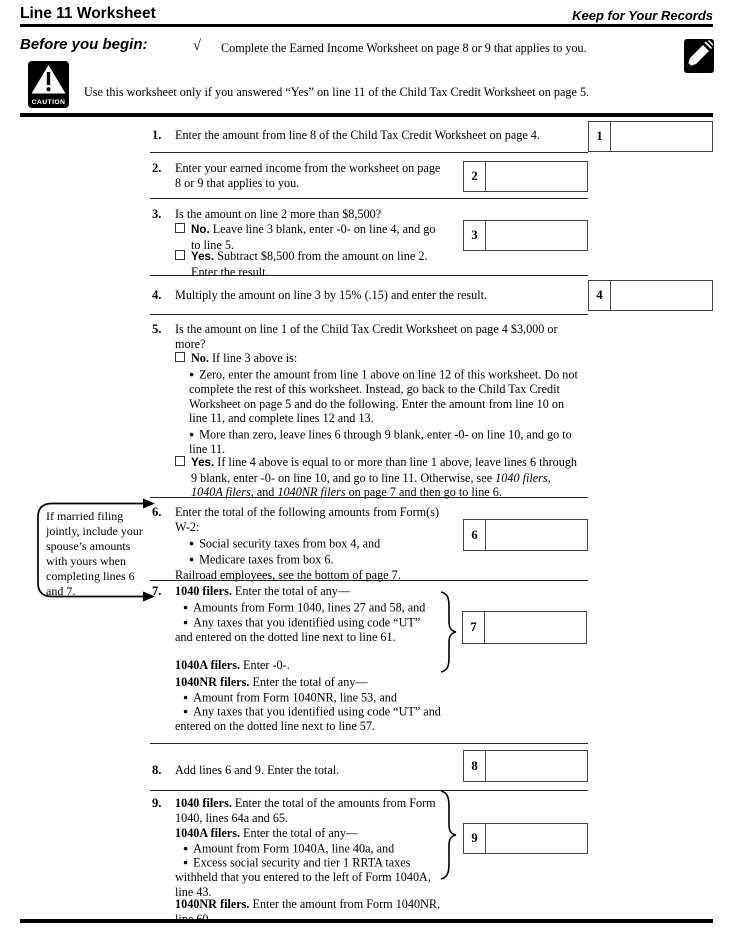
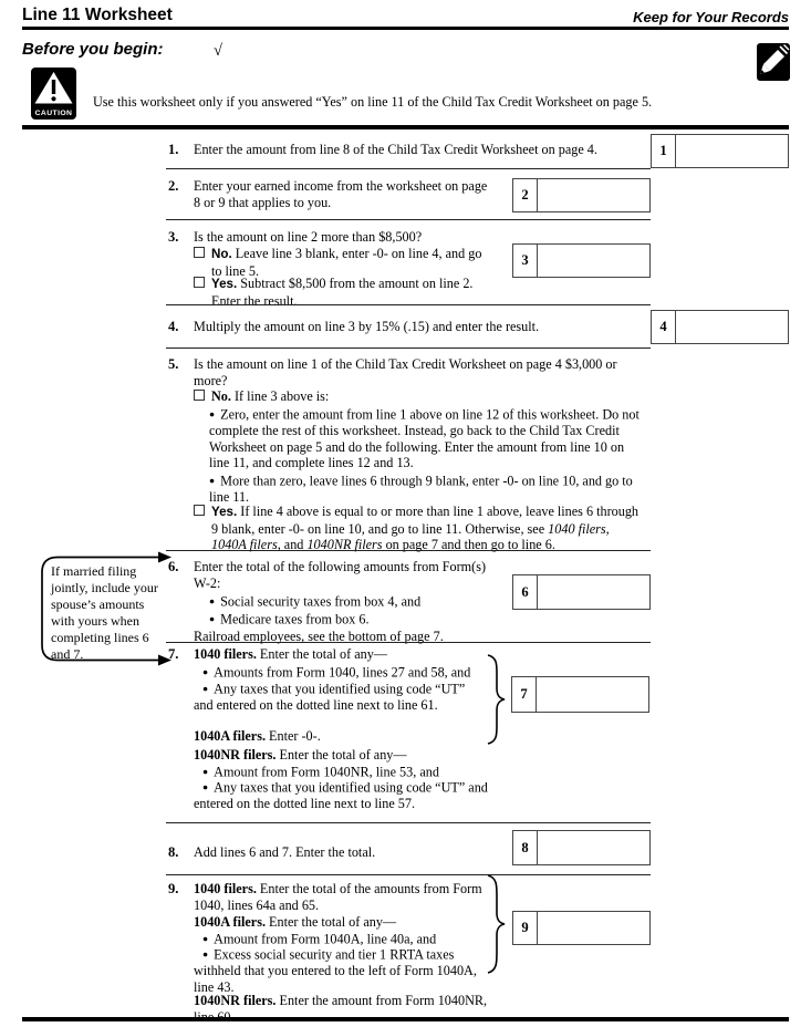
  Line 11 Worksheet
  Keep for Your Records
  Before you begin:
  √
- Complete the Earned Income Worksheet on page 8 or 9 that applies to you.
  Use this worksheet only if you answered “Yes” on line 11 of the Child Tax Credit Worksheet on page 5.
  1.
  Enter the amount from line 8 of the Child Tax Credit Worksheet on page 4.
  1
  2.
  Enter your earned income from the worksheet on page 8 or 9 that applies to you.
  2
  3.
  Is the amount on line 2 more than $8,500?
  No. Leave line 3 blank, enter -0- on line 4, and go to line 5.
  Yes. Subtract $8,500 from the amount on line 2. Enter the result.
  3
  4.
  Multiply the amount on line 3 by 15% (.15) and enter the result.
  4
  5.
  Is the amount on line 1 of the Child Tax Credit Worksheet on page 4 $3,000 or more?
  No. If line 3 above is:
  ● Zero, enter the amount from line 1 above on line 12 of this worksheet. Do not complete the rest of this worksheet. Instead, go back to the Child Tax Credit Worksheet on page 5 and do the following. Enter the amount from line 10 on line 11, and complete lines 12 and 13.
  ● More than zero, leave lines 6 through 9 blank, enter -0- on line 10, and go to line 11.
  Yes. If line 4 above is equal to or more than line 1 above, leave lines 6 through 9 blank, enter -0- on line 10, and go to line 11. Otherwise, see 1040 filers, 1040A filers, and 1040NR filers on page 7 and then go to line 6.
  If married filing jointly, include your spouse’s amounts with yours when completing lines 6 and 7.
  6.
  Enter the total of the following amounts from Form(s) W-2:
  ● Social security taxes from box 4, and
  ● Medicare taxes from box 6.
  Railroad employees, see the bottom of page 7.
  6
  7.
  1040 filers. Enter the total of any—
  ● Amounts from Form 1040, lines 27 and 58, and
  ● Any taxes that you identified using code “UT” and entered on the dotted line next to line 61.
  1040A filers. Enter -0-.
  1040NR filers. Enter the total of any—
  ● Amount from Form 1040NR, line 53, and
  ● Any taxes that you identified using code “UT” and entered on the dotted line next to line 57.
  7
  8.
- Add lines 6 and 9. Enter the total.
+ Add lines 6 and 7. Enter the total.
  8
  9.
  1040 filers. Enter the total of the amounts from Form 1040, lines 64a and 65.
  1040A filers. Enter the total of any—
  ● Amount from Form 1040A, line 40a, and
  ● Excess social security and tier 1 RRTA taxes withheld that you entered to the left of Form 1040A, line 43.
  1040NR filers. Enter the amount from Form 1040NR,
  9
